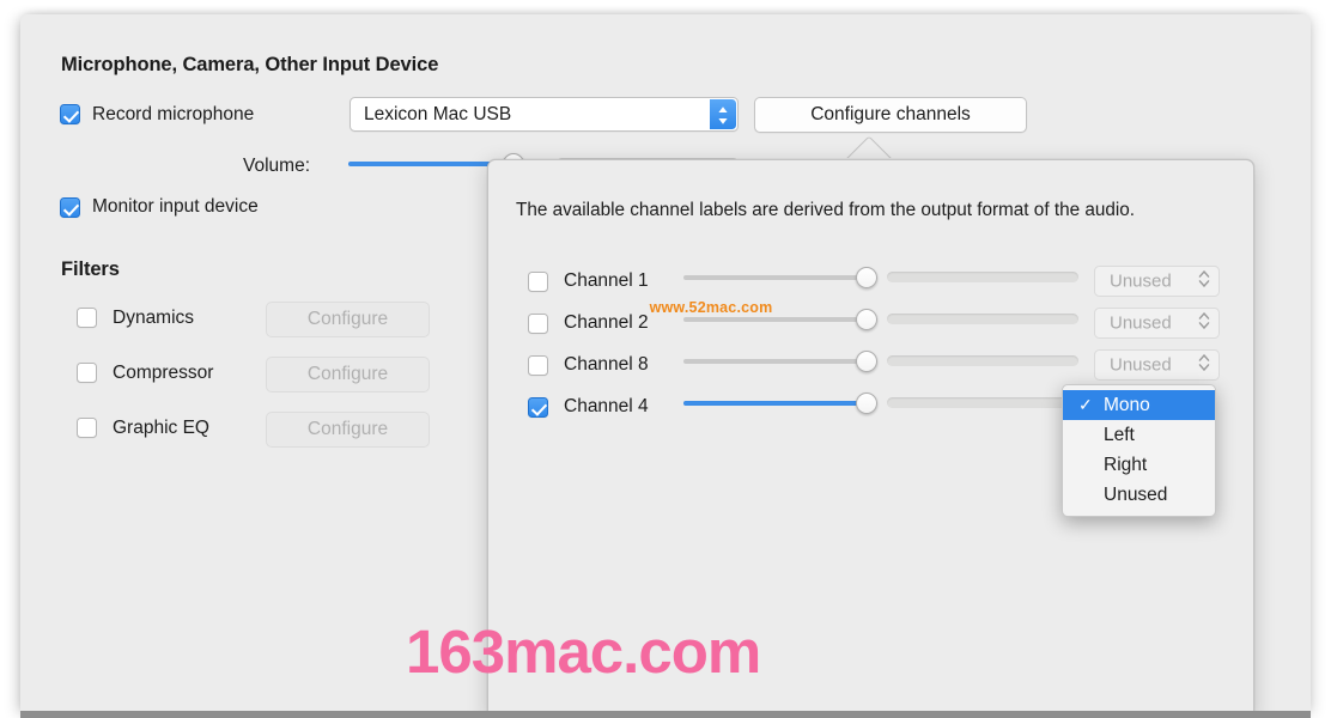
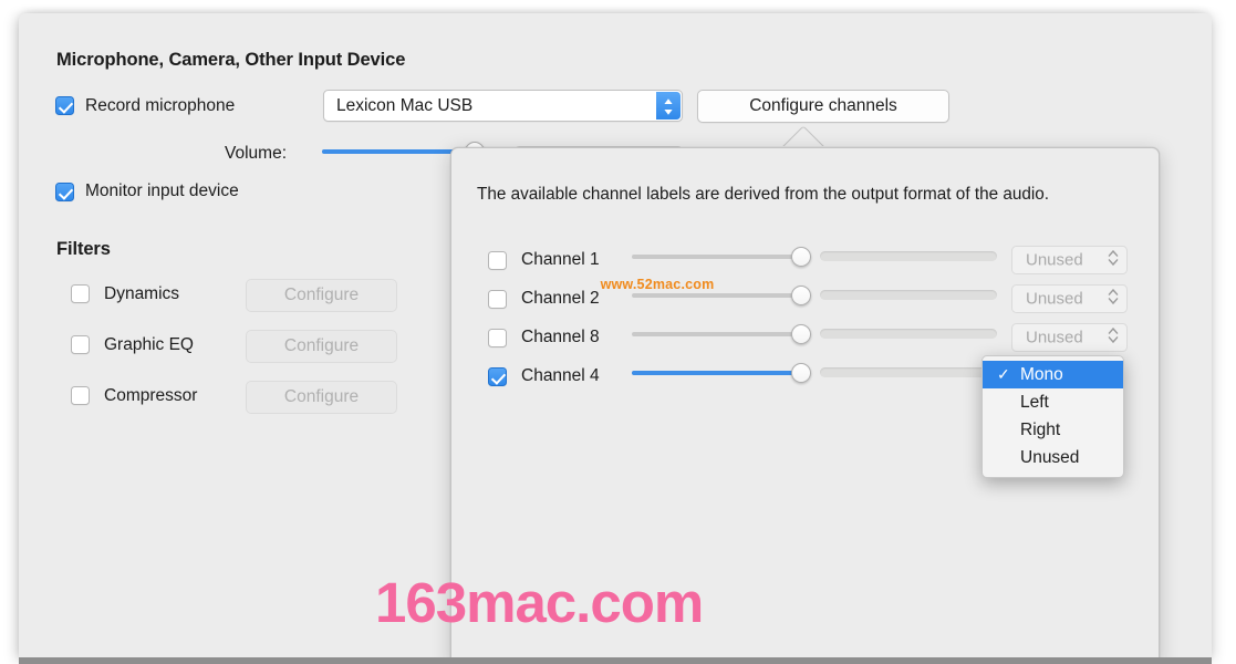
  Microphone, Camera, Other Input Device
  Record microphone
  Lexicon Mac USB
  Configure channels
  Volume:
  Monitor input device
  Filters
  Dynamics
  Configure
- Compressor
+ Graphic EQ
  Configure
- Graphic EQ
+ Compressor
  Configure
  The available channel labels are derived from the output format of the audio.
  Channel 1
  Unused
  Channel 2
  Unused
  Channel 8
  Unused
  Channel 4
  ✓
  Mono
  Left
  Right
  Unused
  www.52mac.com
  163mac.com
